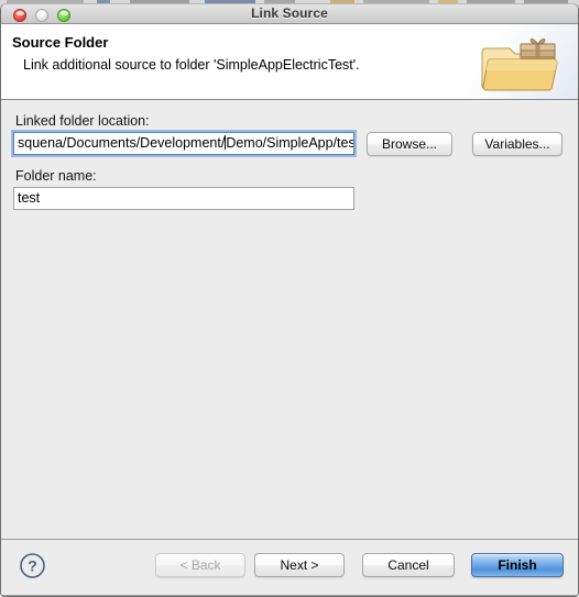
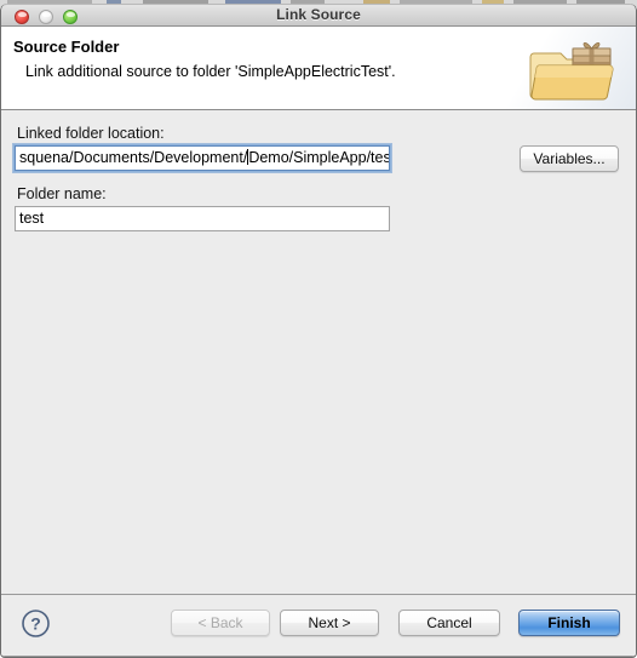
  Link Source
  Source Folder
  Link additional source to folder 'SimpleAppElectricTest'.
  Linked folder location:
  squena/Documents/Development/Demo/SimpleApp/tes
- Browse...
  Variables...
  Folder name:
  test
  ?
  < Back
  Next >
  Cancel
  Finish
